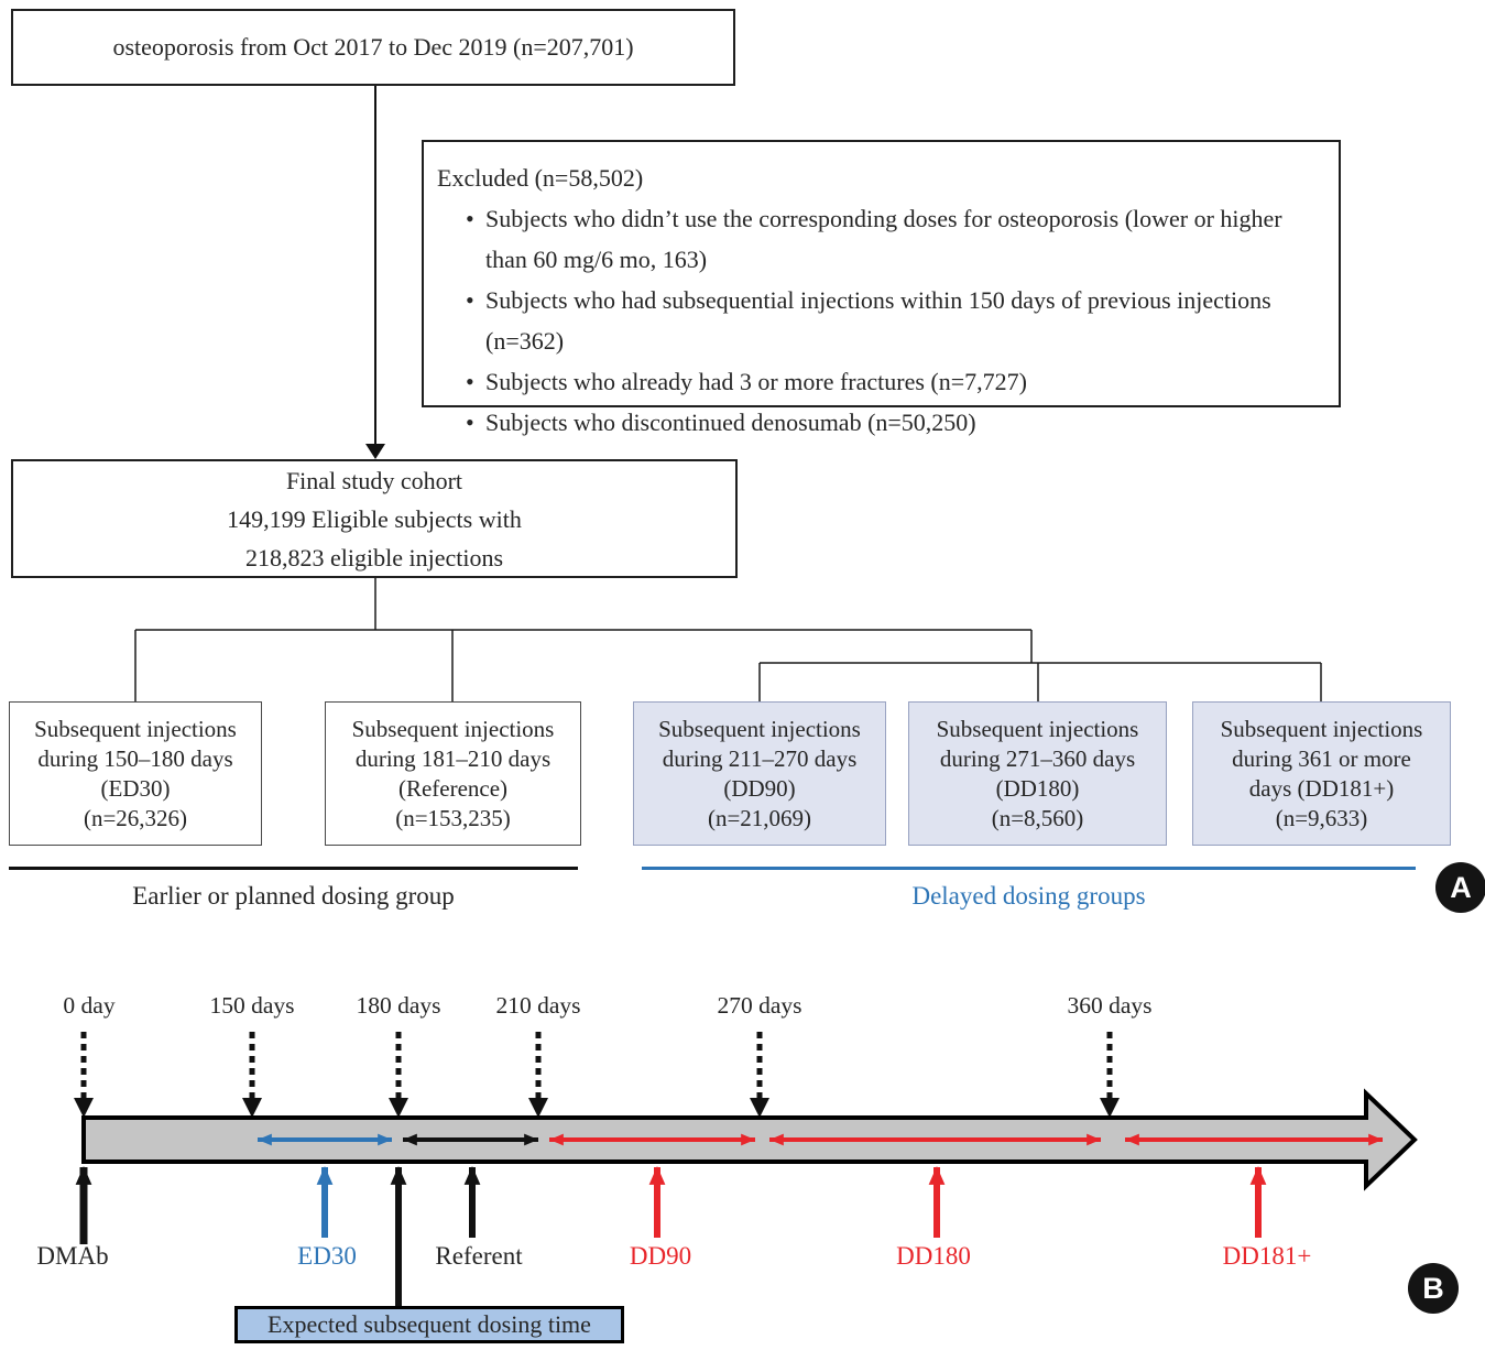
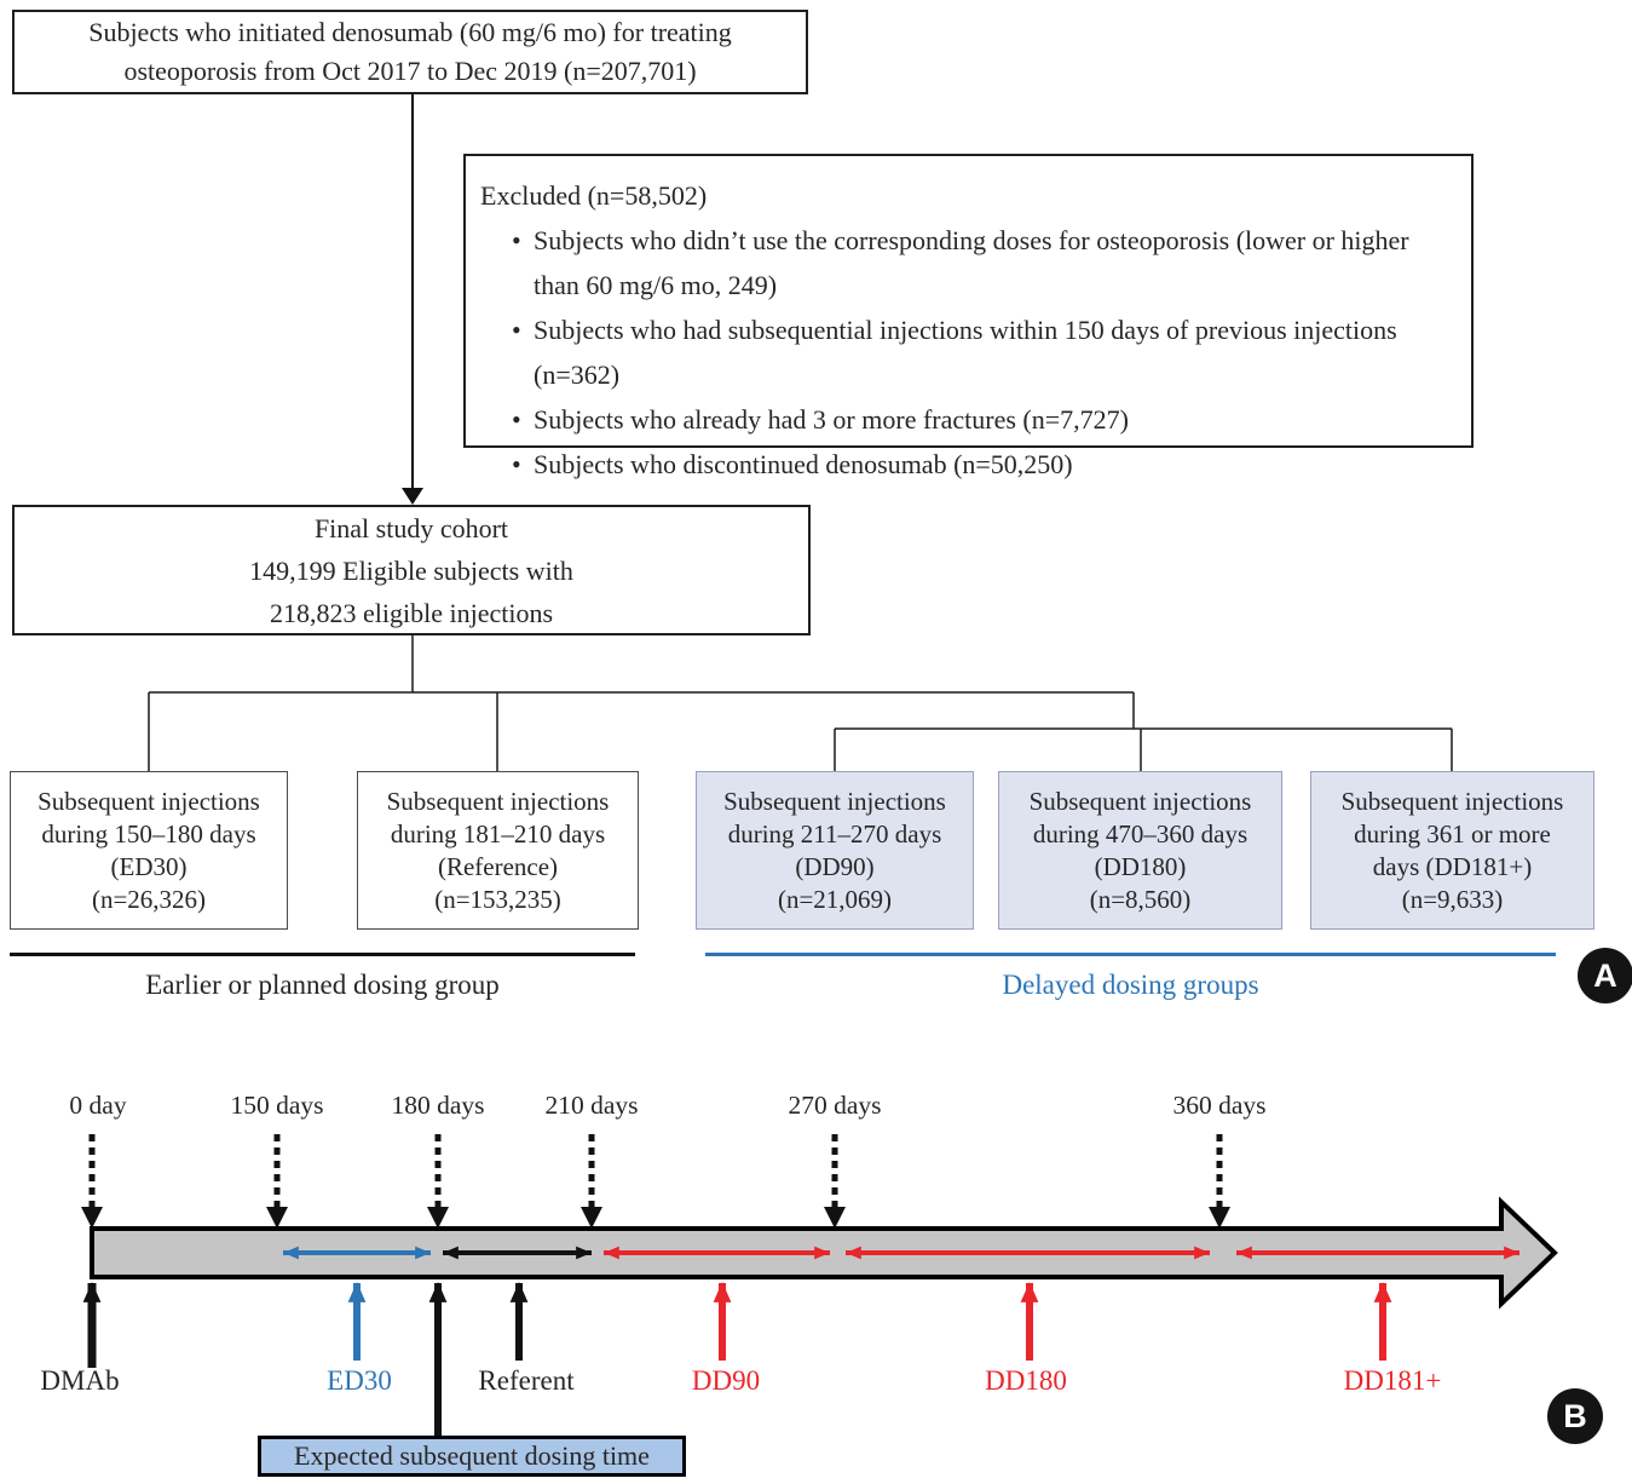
+ Subjects who initiated denosumab (60 mg/6 mo) for treating
  osteoporosis from Oct 2017 to Dec 2019 (n=207,701)
  Excluded (n=58,502)
  •
- Subjects who didn’t use the corresponding doses for osteoporosis (lower or higher than 60 mg/6 mo, 163)
+ Subjects who didn’t use the corresponding doses for osteoporosis (lower or higher than 60 mg/6 mo, 249)
  •
  Subjects who had subsequential injections within 150 days of previous injections (n=362)
  •
  Subjects who already had 3 or more fractures (n=7,727)
  •
  Subjects who discontinued denosumab (n=50,250)
  Final study cohort
  149,199 Eligible subjects with
  218,823 eligible injections
  Subsequent injections
  during 150–180 days
  (ED30)
  (n=26,326)
  Subsequent injections
  during 181–210 days
  (Reference)
  (n=153,235)
  Subsequent injections
  during 211–270 days
  (DD90)
  (n=21,069)
  Subsequent injections
- during 271–360 days
+ during 470–360 days
  (DD180)
  (n=8,560)
  Subsequent injections
  during 361 or more
  days (DD181+)
  (n=9,633)
  Earlier or planned dosing group
  Delayed dosing groups
  A
  0 day
  150 days
  180 days
  210 days
  270 days
  360 days
  DMAb
  ED30
  Referent
  DD90
  DD180
  DD181+
  Expected subsequent dosing time
  B
